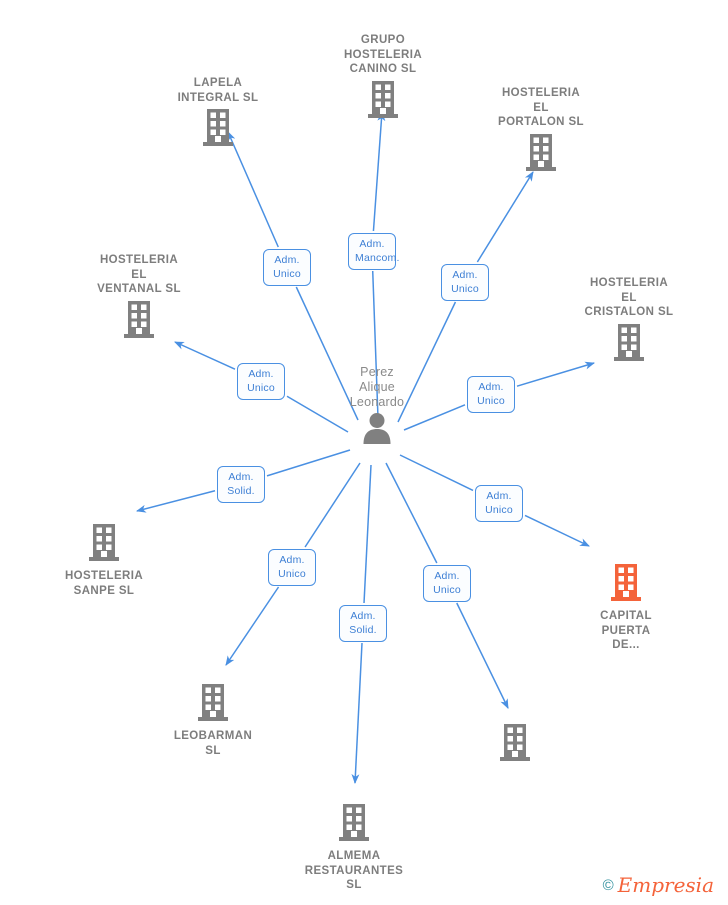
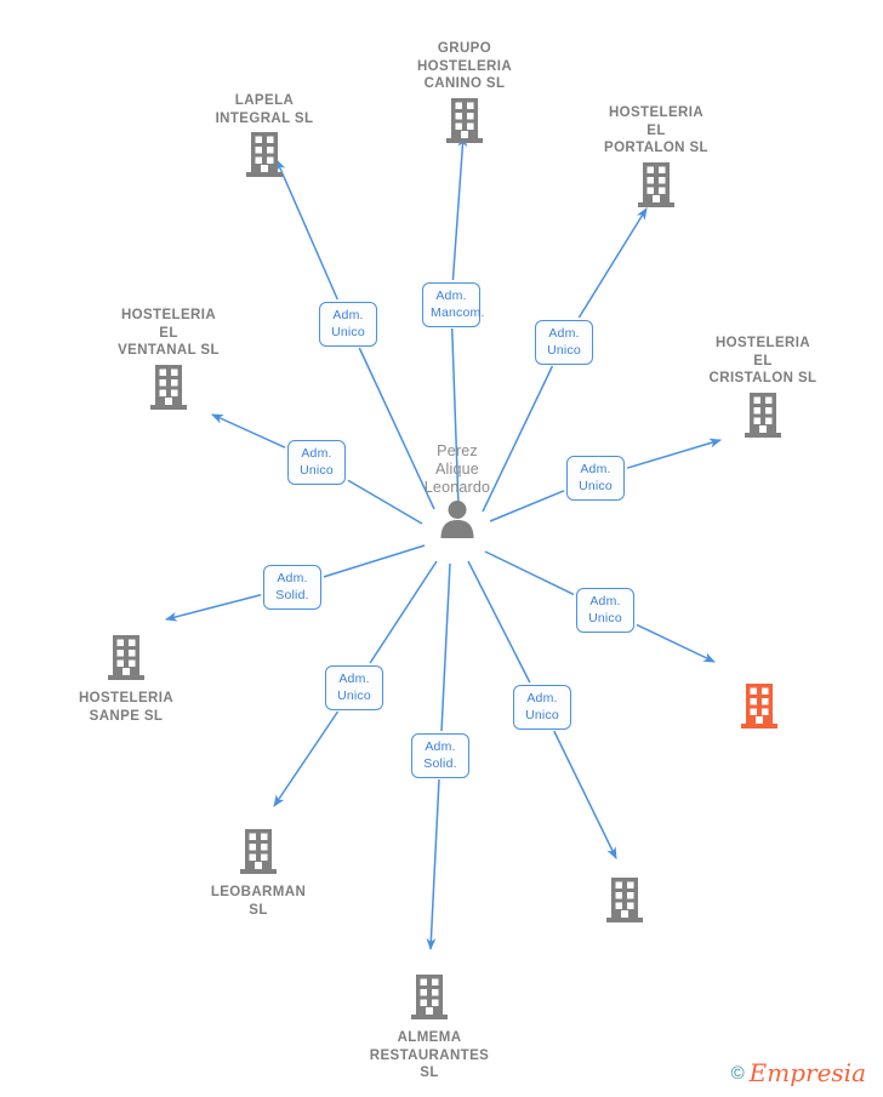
  Adm.
  Unico
  Adm.
  Mancom.
  Adm.
  Unico
  Adm.
  Unico
  Adm.
  Unico
  Adm.
  Solid.
  Adm.
  Unico
  Adm.
  Unico
  Adm.
  Solid.
  Adm.
  Unico
  LAPELA
  INTEGRAL SL
  GRUPO
  HOSTELERIA
  CANINO SL
  HOSTELERIA
  EL
  PORTALON SL
  HOSTELERIA
  EL
  VENTANAL SL
  HOSTELERIA
  EL
  CRISTALON SL
  HOSTELERIA
  SANPE SL
- CAPITAL
- PUERTA
- DE...
  LEOBARMAN
  SL
  ALMEMA
  RESTAURANTES
  SL
  Perez
  Alique
  Leonardo
  ©
  Empresia
